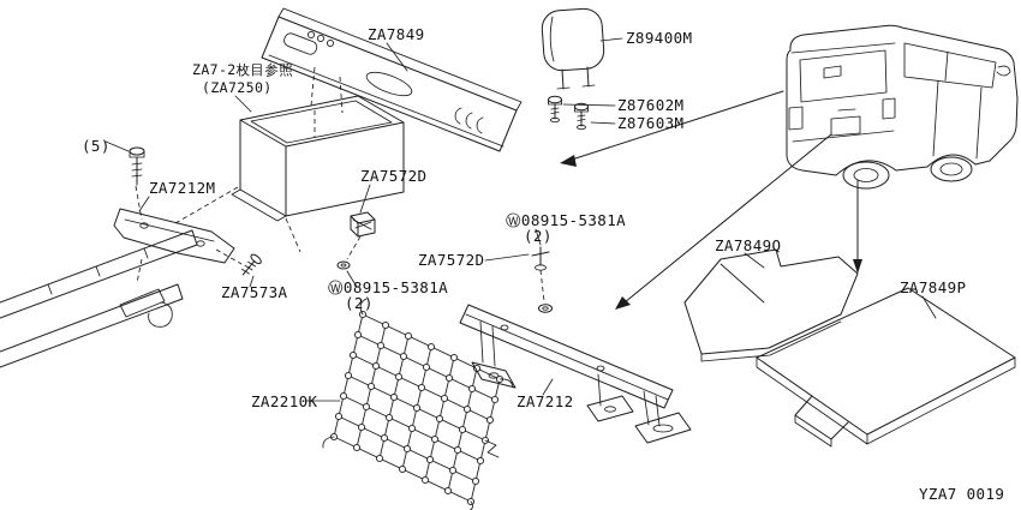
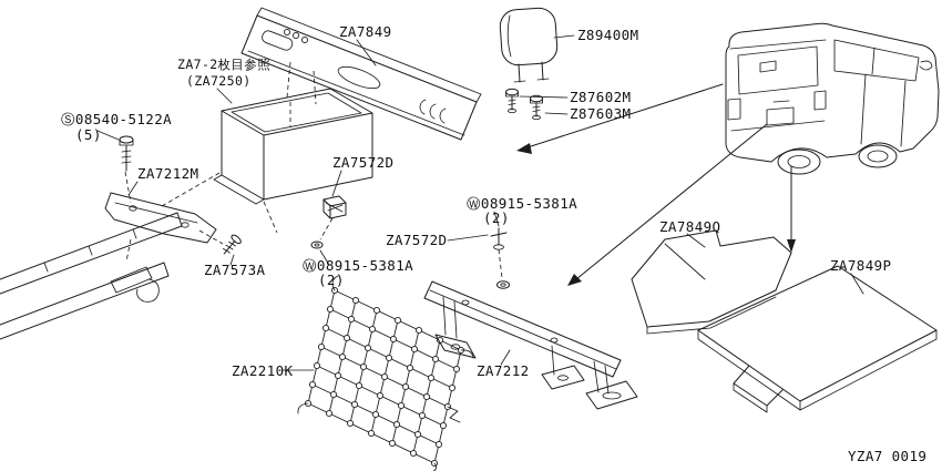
  ZA7849
  Z89400M
  ZA7-2枚目参照
  (ZA7250)
  Z87602M
  Z87603M
+ Ⓢ08540-5122A
  (5)
  ZA7212M
  ZA7572D
  Ⓦ08915-5381A
  (2)
  ZA7572D
  ZA7573A
  Ⓦ08915-5381A
  (2)
  ZA7849Q
  ZA7849P
  ZA2210K
  ZA7212
  YZA7 0019
